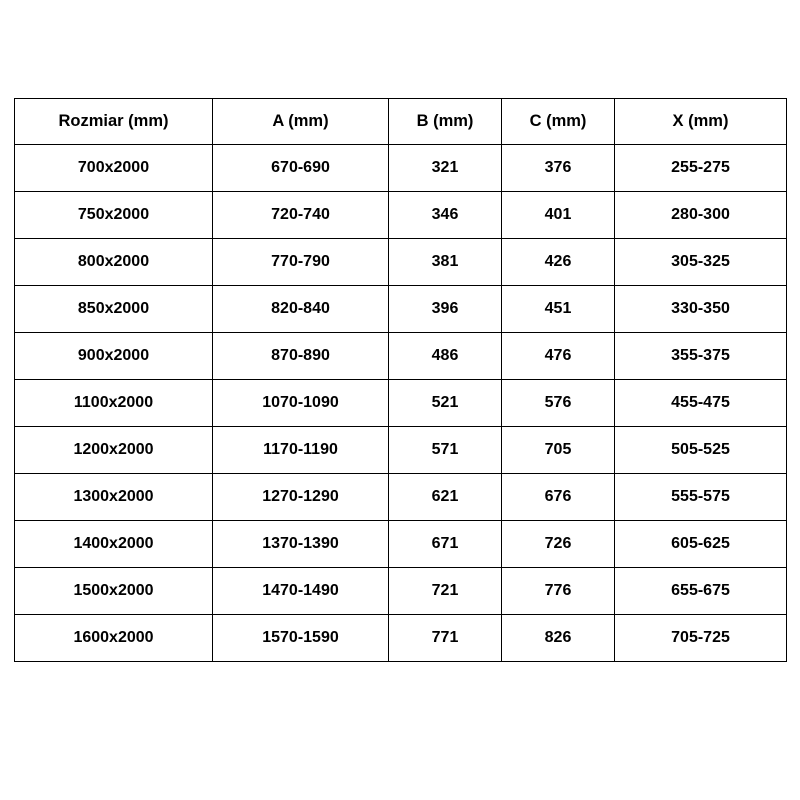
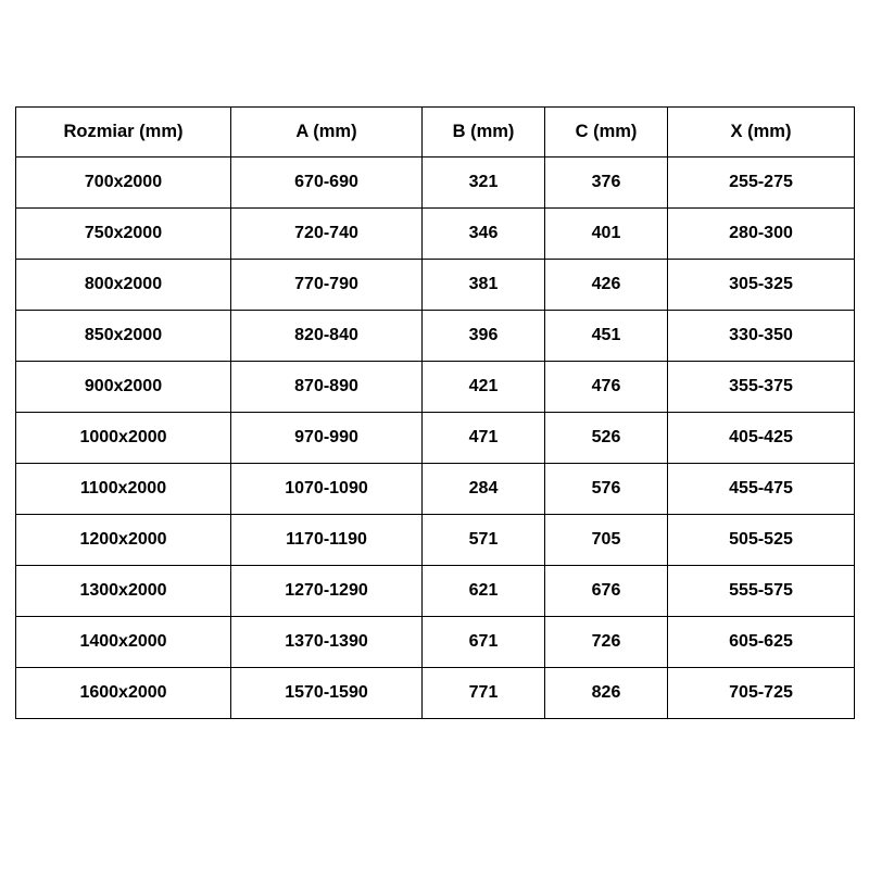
  Rozmiar (mm)	A (mm)	B (mm)	C (mm)	X (mm)
  700x2000	670-690	321	376	255-275
  750x2000	720-740	346	401	280-300
  800x2000	770-790	381	426	305-325
  850x2000	820-840	396	451	330-350
- 900x2000	870-890	486	476	355-375
+ 900x2000	870-890	421	476	355-375
+ 1000x2000	970-990	471	526	405-425
- 1100x2000	1070-1090	521	576	455-475
+ 1100x2000	1070-1090	284	576	455-475
  1200x2000	1170-1190	571	705	505-525
  1300x2000	1270-1290	621	676	555-575
  1400x2000	1370-1390	671	726	605-625
- 1500x2000	1470-1490	721	776	655-675
  1600x2000	1570-1590	771	826	705-725
